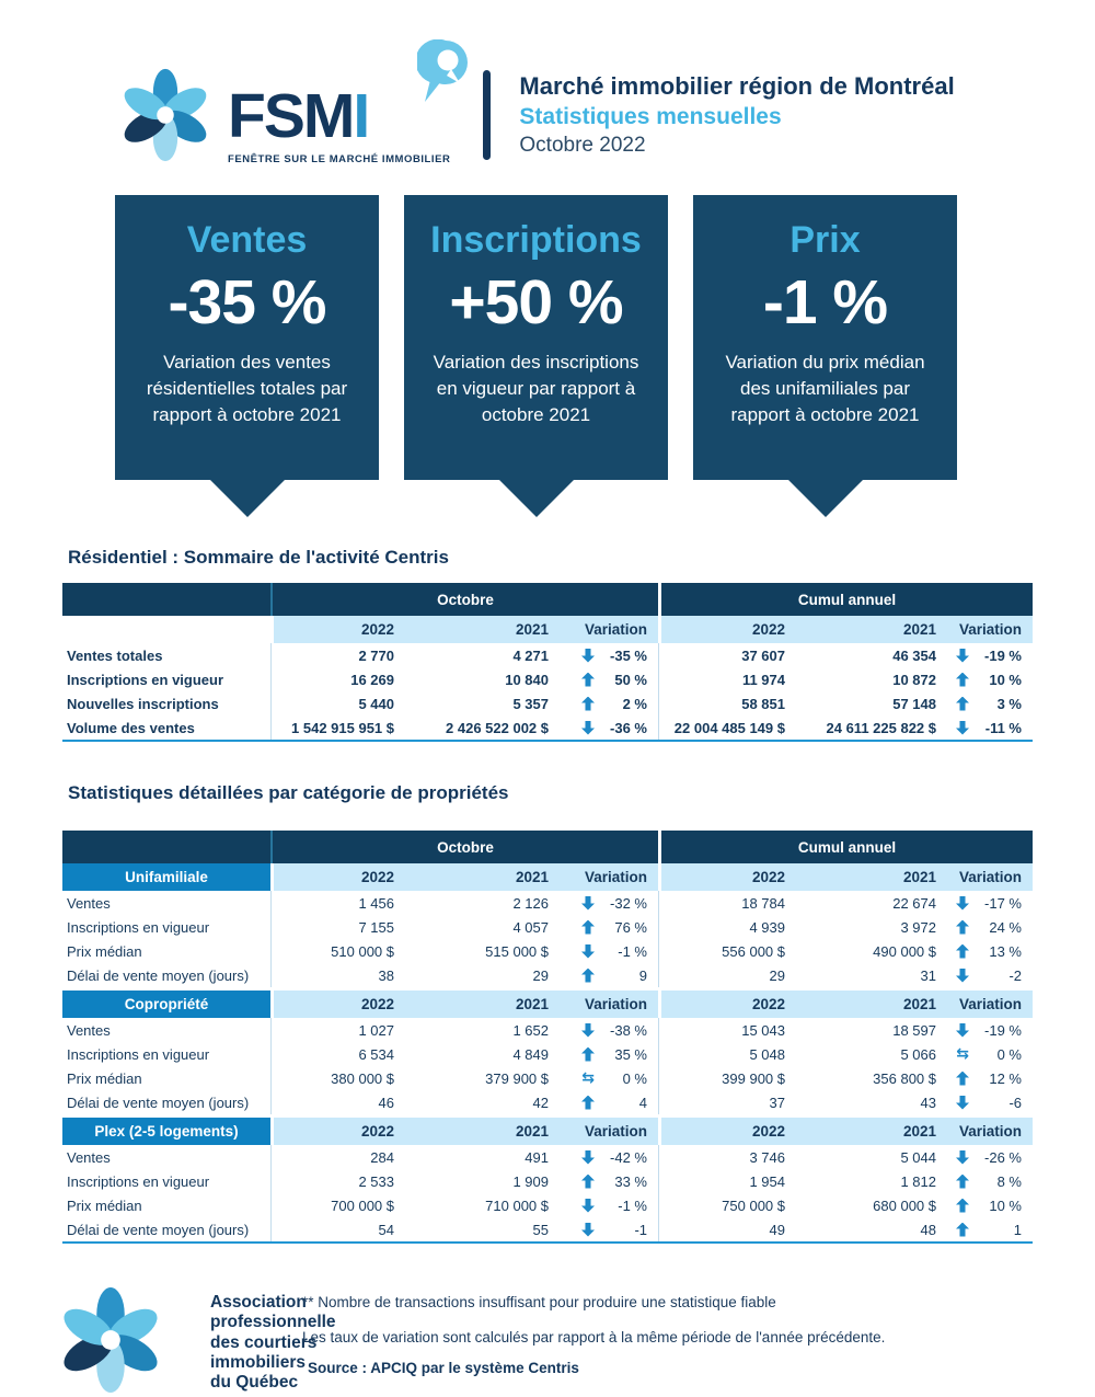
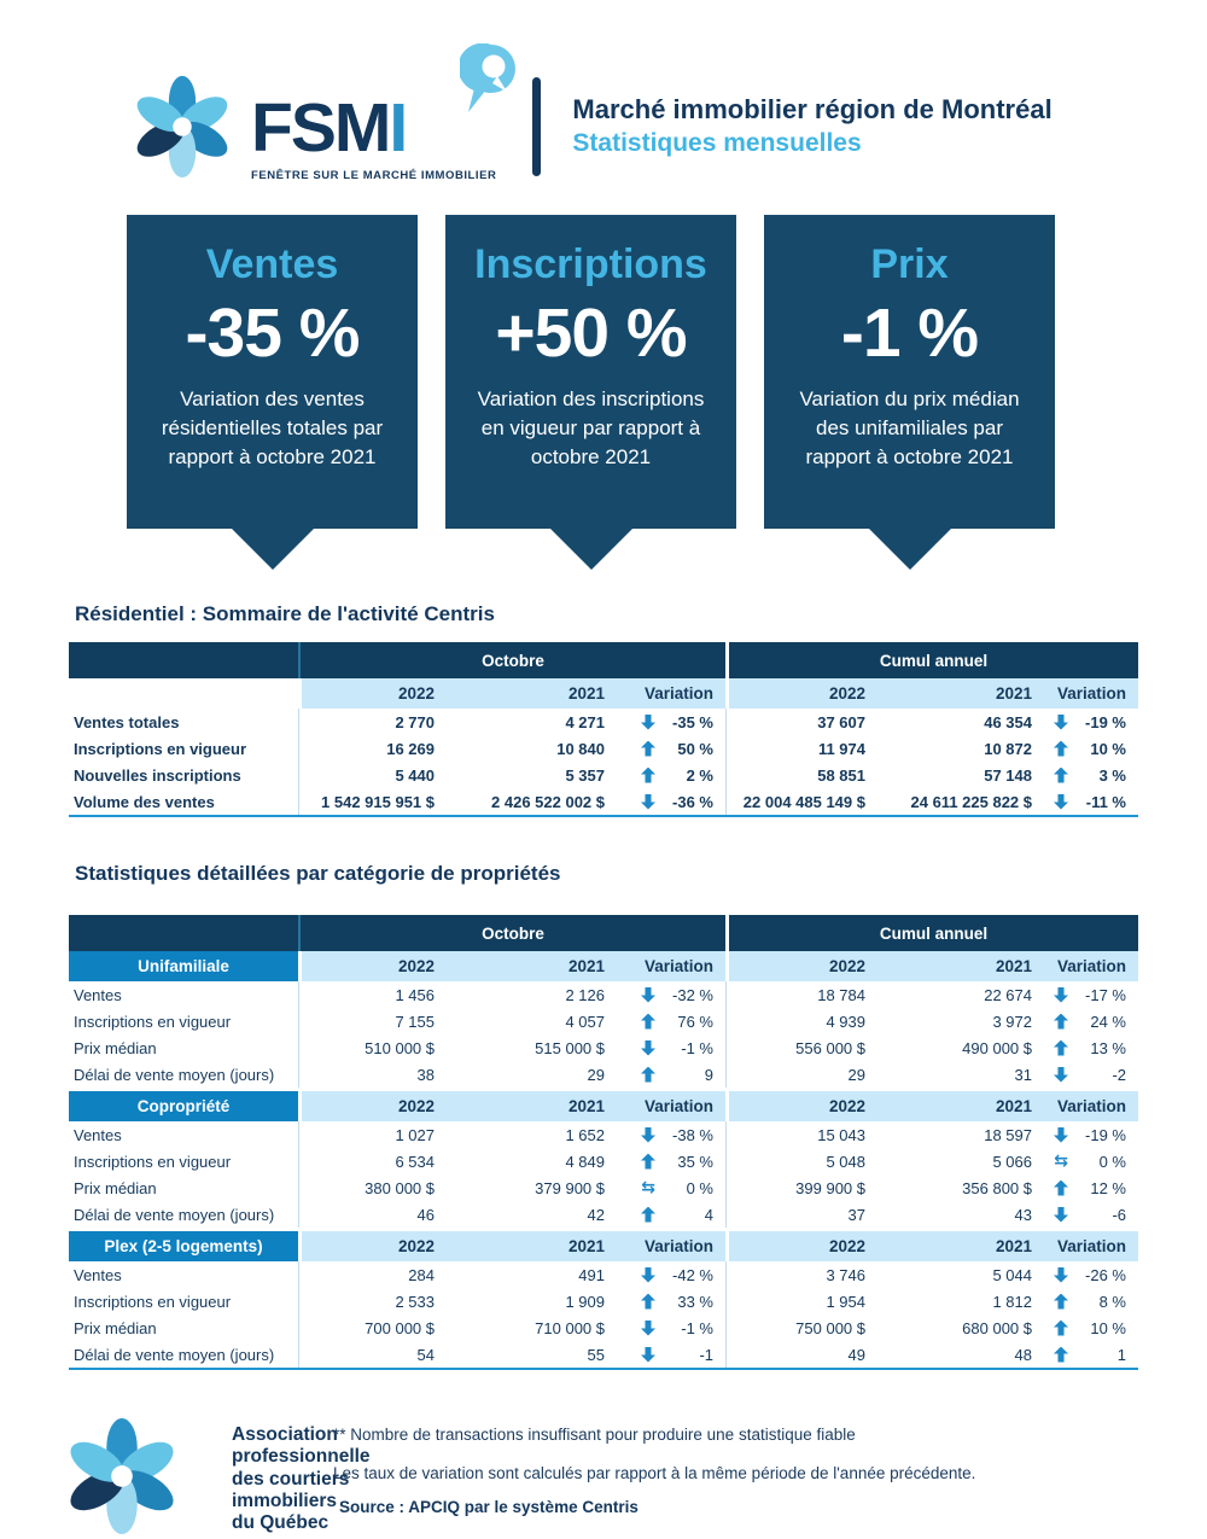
  FSMI
  FENÊTRE SUR LE MARCHÉ IMMOBILIER
  Marché immobilier région de Montréal
  Statistiques mensuelles
- Octobre 2022
  Ventes
  -35 %
  Variation des ventes résidentielles totales par rapport à octobre 2021
  Inscriptions
  +50 %
  Variation des inscriptions en vigueur par rapport à octobre 2021
  Prix
  -1 %
  Variation du prix médian des unifamiliales par rapport à octobre 2021
  Résidentiel : Sommaire de l'activité Centris
  Octobre
  Cumul annuel
  2022
  2021
  Variation
  2022
  2021
  Variation
  Ventes totales
  2 770
  4 271
  -35 %
  37 607
  46 354
  -19 %
  Inscriptions en vigueur
  16 269
  10 840
  50 %
  11 974
  10 872
  10 %
  Nouvelles inscriptions
  5 440
  5 357
  2 %
  58 851
  57 148
  3 %
  Volume des ventes
  1 542 915 951 $
  2 426 522 002 $
  -36 %
  22 004 485 149 $
  24 611 225 822 $
  -11 %
  Statistiques détaillées par catégorie de propriétés
  Octobre
  Cumul annuel
  Unifamiliale
  2022
  2021
  Variation
  2022
  2021
  Variation
  Ventes
  1 456
  2 126
  -32 %
  18 784
  22 674
  -17 %
  Inscriptions en vigueur
  7 155
  4 057
  76 %
  4 939
  3 972
  24 %
  Prix médian
  510 000 $
  515 000 $
  -1 %
  556 000 $
  490 000 $
  13 %
  Délai de vente moyen (jours)
  38
  29
  9
  29
  31
  -2
  Copropriété
  2022
  2021
  Variation
  2022
  2021
  Variation
  Ventes
  1 027
  1 652
  -38 %
  15 043
  18 597
  -19 %
  Inscriptions en vigueur
  6 534
  4 849
  35 %
  5 048
  5 066
  ⇆
  0 %
  Prix médian
  380 000 $
  379 900 $
  ⇆
  0 %
  399 900 $
  356 800 $
  12 %
  Délai de vente moyen (jours)
  46
  42
  4
  37
  43
  -6
  Plex (2-5 logements)
  2022
  2021
  Variation
  2022
  2021
  Variation
  Ventes
  284
  491
  -42 %
  3 746
  5 044
  -26 %
  Inscriptions en vigueur
  2 533
  1 909
  33 %
  1 954
  1 812
  8 %
  Prix médian
  700 000 $
  710 000 $
  -1 %
  750 000 $
  680 000 $
  10 %
  Délai de vente moyen (jours)
  54
  55
  -1
  49
  48
  1
  Association
  professionnelle
  des courtiers
  immobiliers
  du Québec
  ** Nombre de transactions insuffisant pour produire une statistique fiable
  Les taux de variation sont calculés par rapport à la même période de l'année précédente.
  Source : APCIQ par le système Centris
